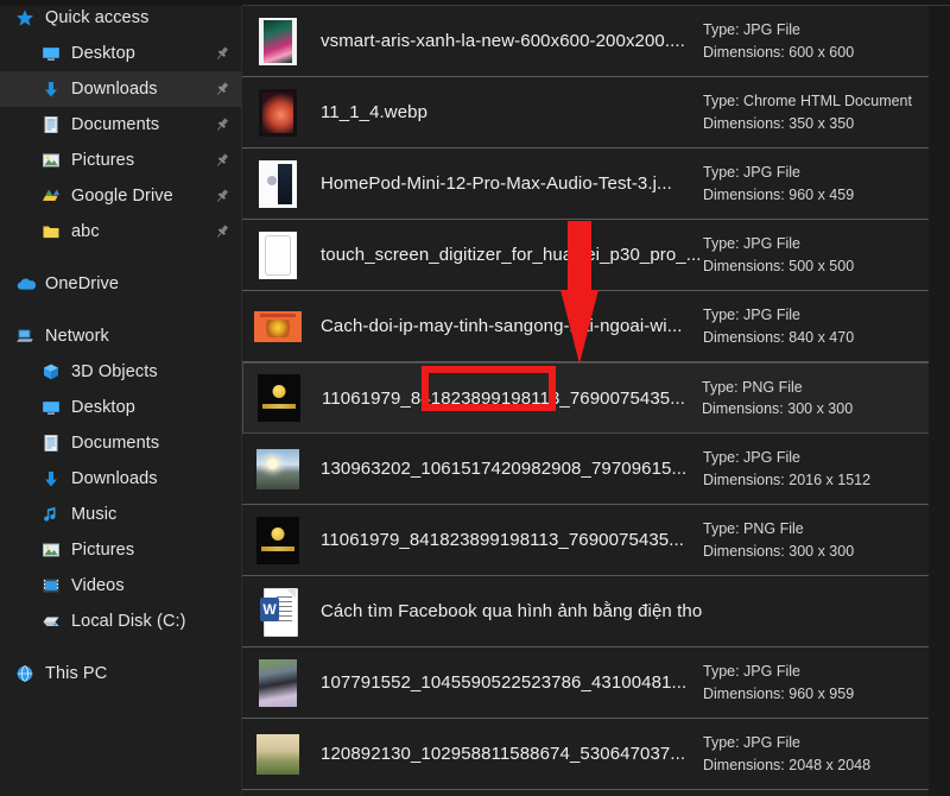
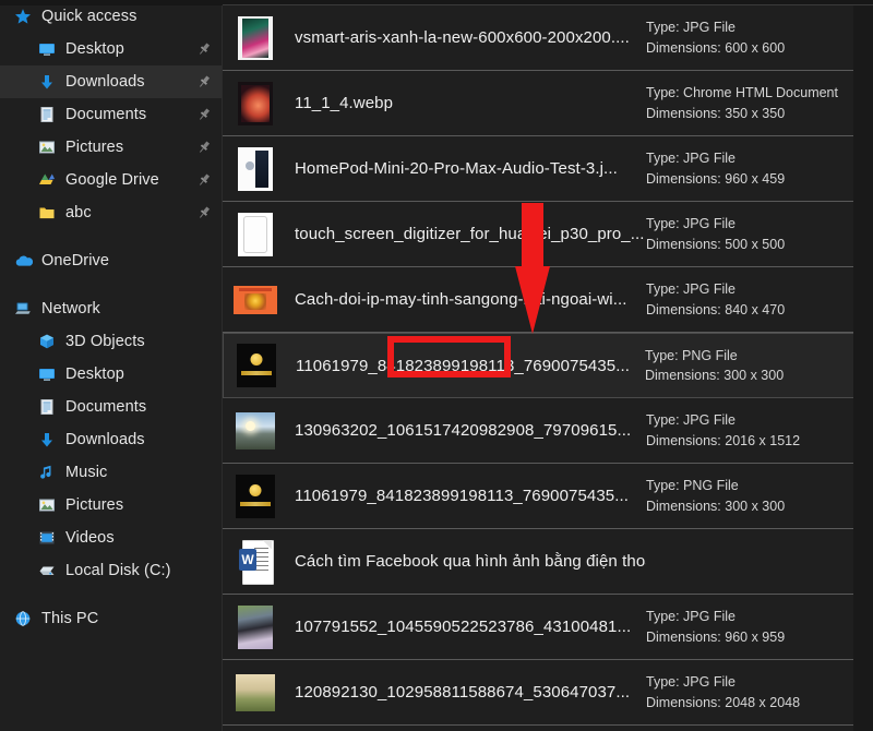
  Quick access
  Desktop
  Downloads
  Documents
  Pictures
  Google Drive
  abc
  OneDrive
  Network
  3D Objects
  Desktop
  Documents
  Downloads
  Music
  Pictures
  Videos
  Local Disk (C:)
  This PC
  vsmart-aris-xanh-la-new-600x600-200x200....
  Type: JPG File
  Dimensions: 600 x 600
  11_1_4.webp
  Type: Chrome HTML Document
  Dimensions: 350 x 350
- HomePod-Mini-12-Pro-Max-Audio-Test-3.j...
+ HomePod-Mini-20-Pro-Max-Audio-Test-3.j...
  Type: JPG File
  Dimensions: 960 x 459
  touch_screen_digitizer_for_hui_p30_pro_...
  Type: JPG File
  Dimensions: 500 x 500
  Cach-doi-ip-may-tinh-sangong-i-ngoai-wi...
  Type: JPG File
  Dimensions: 840 x 470
  11061979_841823899198113_7690075435...
  Type: PNG File
  Dimensions: 300 x 300
  130963202_1061517420982908_79709615...
  Type: JPG File
  Dimensions: 2016 x 1512
  11061979_841823899198113_7690075435...
  Type: PNG File
  Dimensions: 300 x 300
  W
  107791552_1045590522523786_43100481...
  Type: JPG File
  Dimensions: 960 x 959
  120892130_102958811588674_530647037...
  Type: JPG File
  Dimensions: 2048 x 2048
